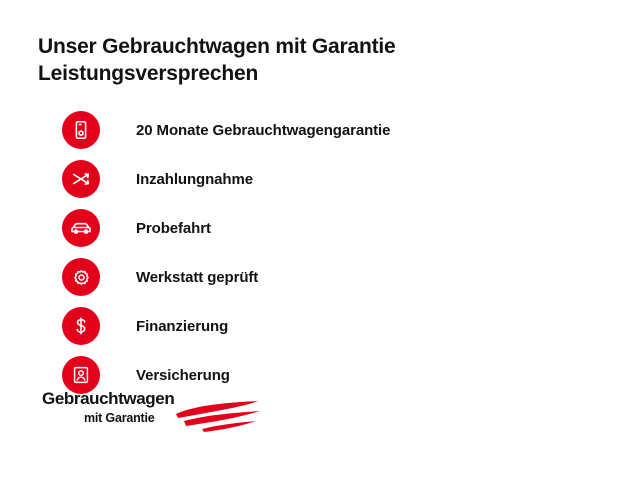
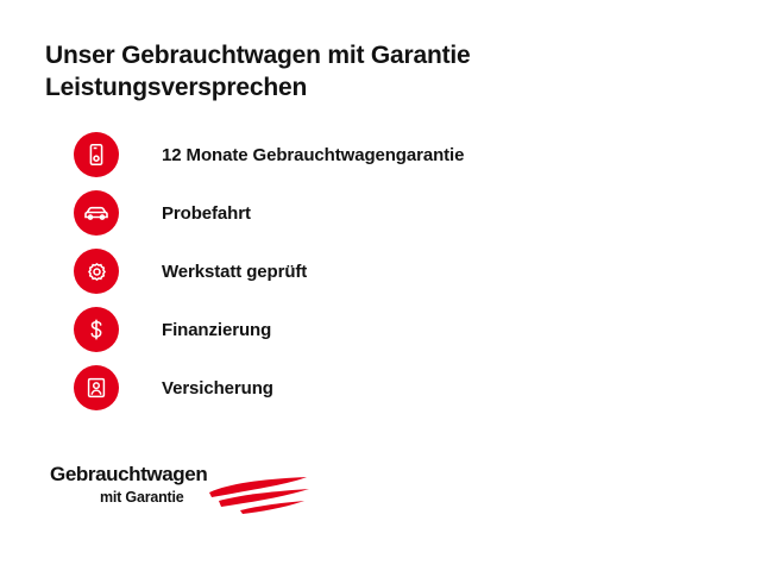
  Unser Gebrauchtwagen mit Garantie
  Leistungsversprechen
- 20 Monate Gebrauchtwagengarantie
+ 12 Monate Gebrauchtwagengarantie
- Inzahlungnahme
  Probefahrt
  Werkstatt geprüft
  Finanzierung
  Versicherung
  Gebrauchtwagen
  mit Garantie
